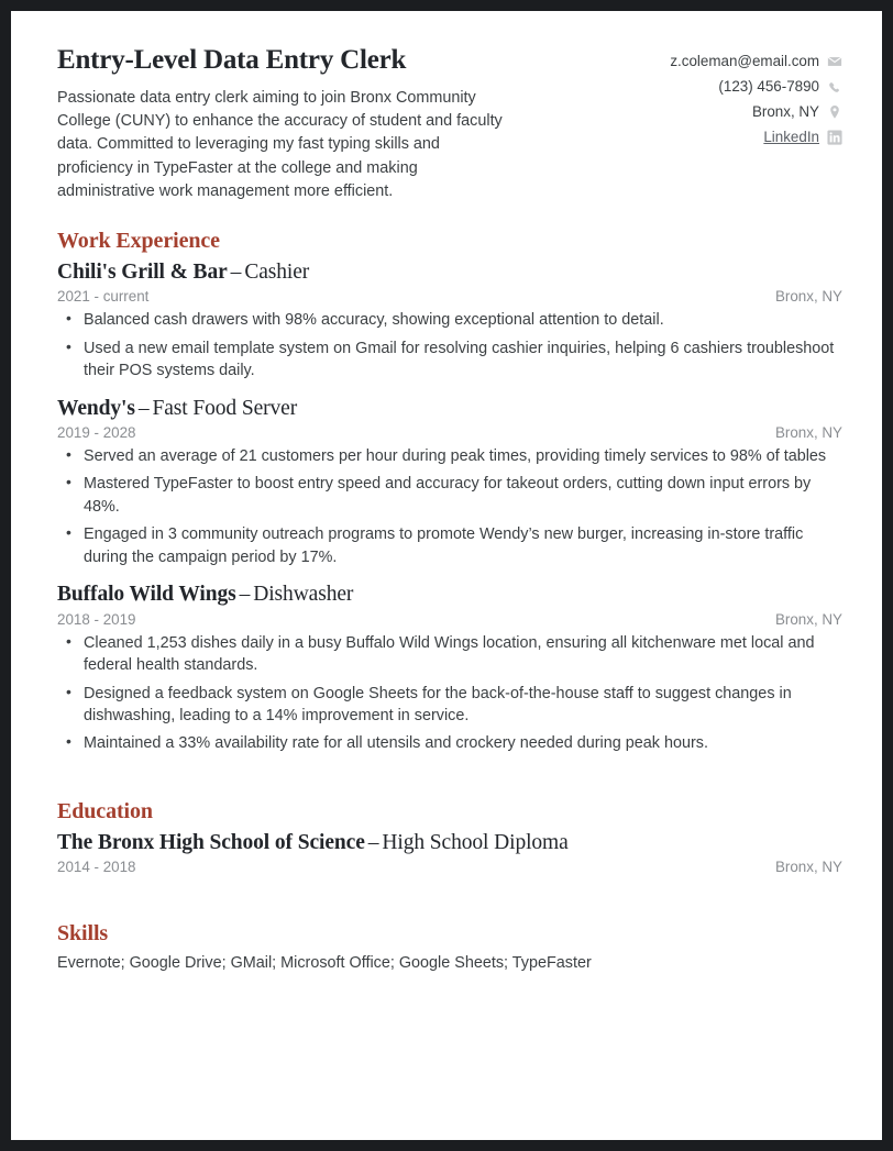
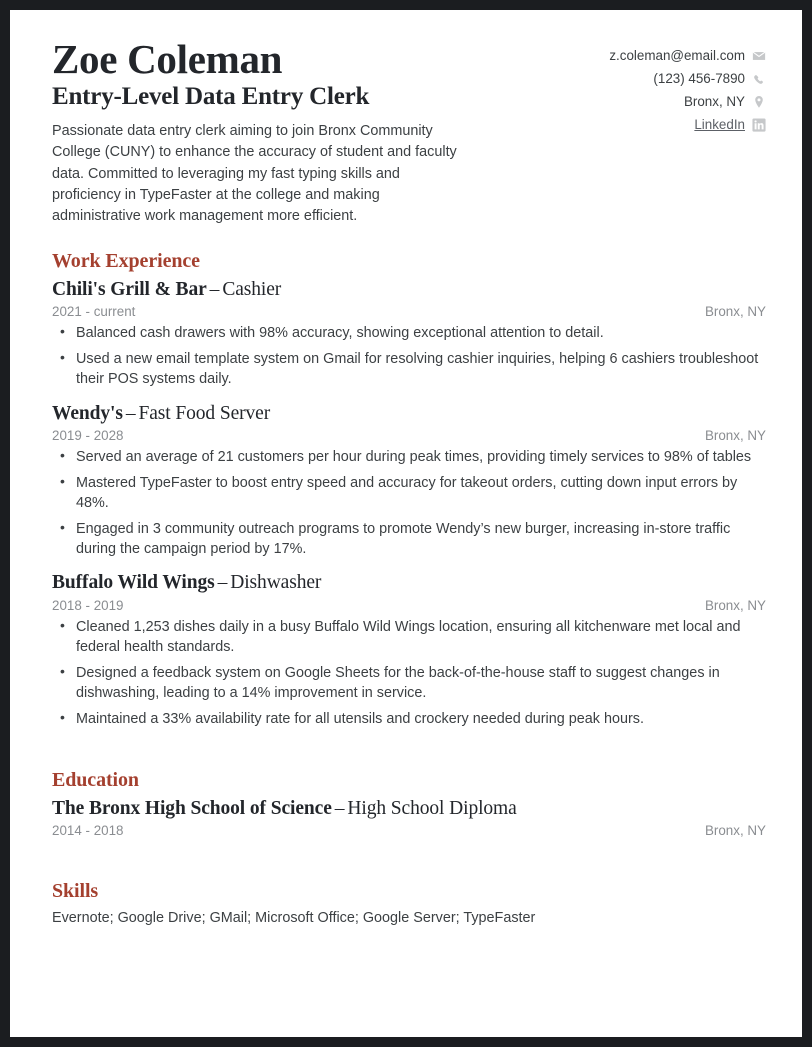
+ Zoe Coleman
  Entry-Level Data Entry Clerk
  Passionate data entry clerk aiming to join Bronx Community College (CUNY) to enhance the accuracy of student and faculty data. Committed to leveraging my fast typing skills and proficiency in TypeFaster at the college and making administrative work management more efficient.
  z.coleman@email.com
  (123) 456-7890
  Bronx, NY
  LinkedIn
  Work Experience
  Chili's Grill & Bar – Cashier
  2021 - current
  Bronx, NY
  Balanced cash drawers with 98% accuracy, showing exceptional attention to detail.
  Used a new email template system on Gmail for resolving cashier inquiries, helping 6 cashiers troubleshoot their POS systems daily.
  Wendy's – Fast Food Server
  2019 - 2028
  Bronx, NY
  Served an average of 21 customers per hour during peak times, providing timely services to 98% of tables
  Mastered TypeFaster to boost entry speed and accuracy for takeout orders, cutting down input errors by 48%.
  Engaged in 3 community outreach programs to promote Wendy’s new burger, increasing in-store traffic during the campaign period by 17%.
  Buffalo Wild Wings – Dishwasher
  2018 - 2019
  Bronx, NY
  Cleaned 1,253 dishes daily in a busy Buffalo Wild Wings location, ensuring all kitchenware met local and federal health standards.
  Designed a feedback system on Google Sheets for the back-of-the-house staff to suggest changes in dishwashing, leading to a 14% improvement in service.
  Maintained a 33% availability rate for all utensils and crockery needed during peak hours.
  Education
  The Bronx High School of Science – High School Diploma
  2014 - 2018
  Bronx, NY
  Skills
- Evernote; Google Drive; GMail; Microsoft Office; Google Sheets; TypeFaster
+ Evernote; Google Drive; GMail; Microsoft Office; Google Server; TypeFaster
